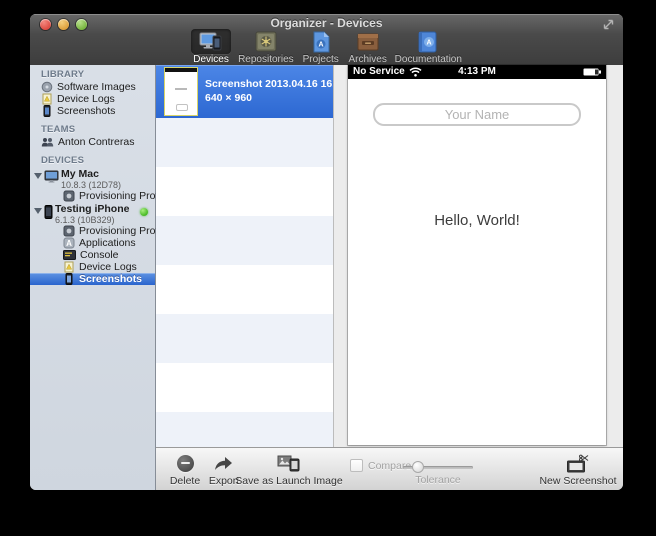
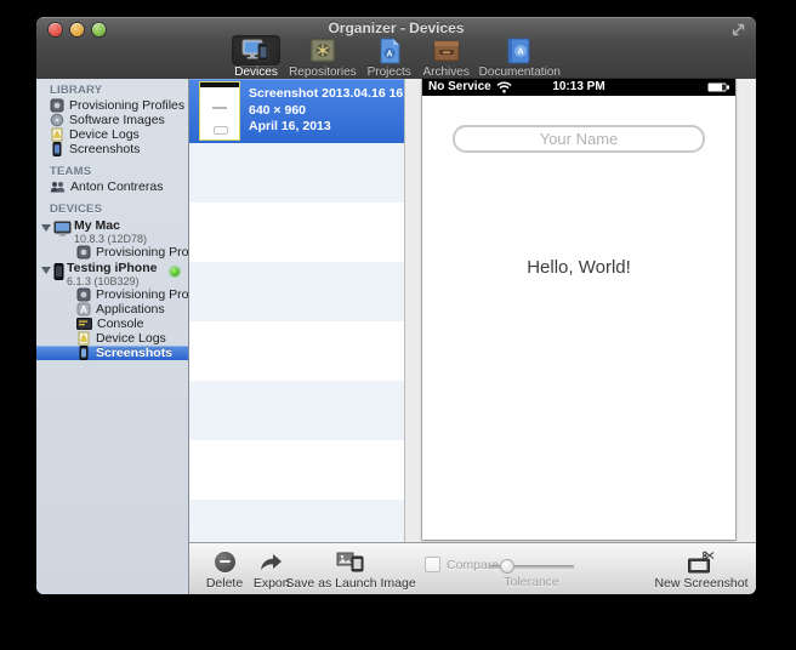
  Organizer - Devices
  Devices
  Repositories
  Projects
  Archives
  Documentation
  LIBRARY
+ Provisioning Profiles
  Software Images
  Device Logs
  Screenshots
  TEAMS
  Anton Contreras
  DEVICES
  My Mac
  10.8.3 (12D78)
  Provisioning Pro
  Testing iPhone
  6.1.3 (10B329)
  Provisioning Pro
  A
  Applications
  Console
  Device Logs
  Screenshots
  Screenshot 2013.04.16 16
  640 × 960
+ April 16, 2013
  No Service
- 4:13 PM
+ 10:13 PM
  Your Name
  Hello, World!
  Delete
  Export
  Save as Launch Image
  Compa
  Tolerance
  New Screenshot
